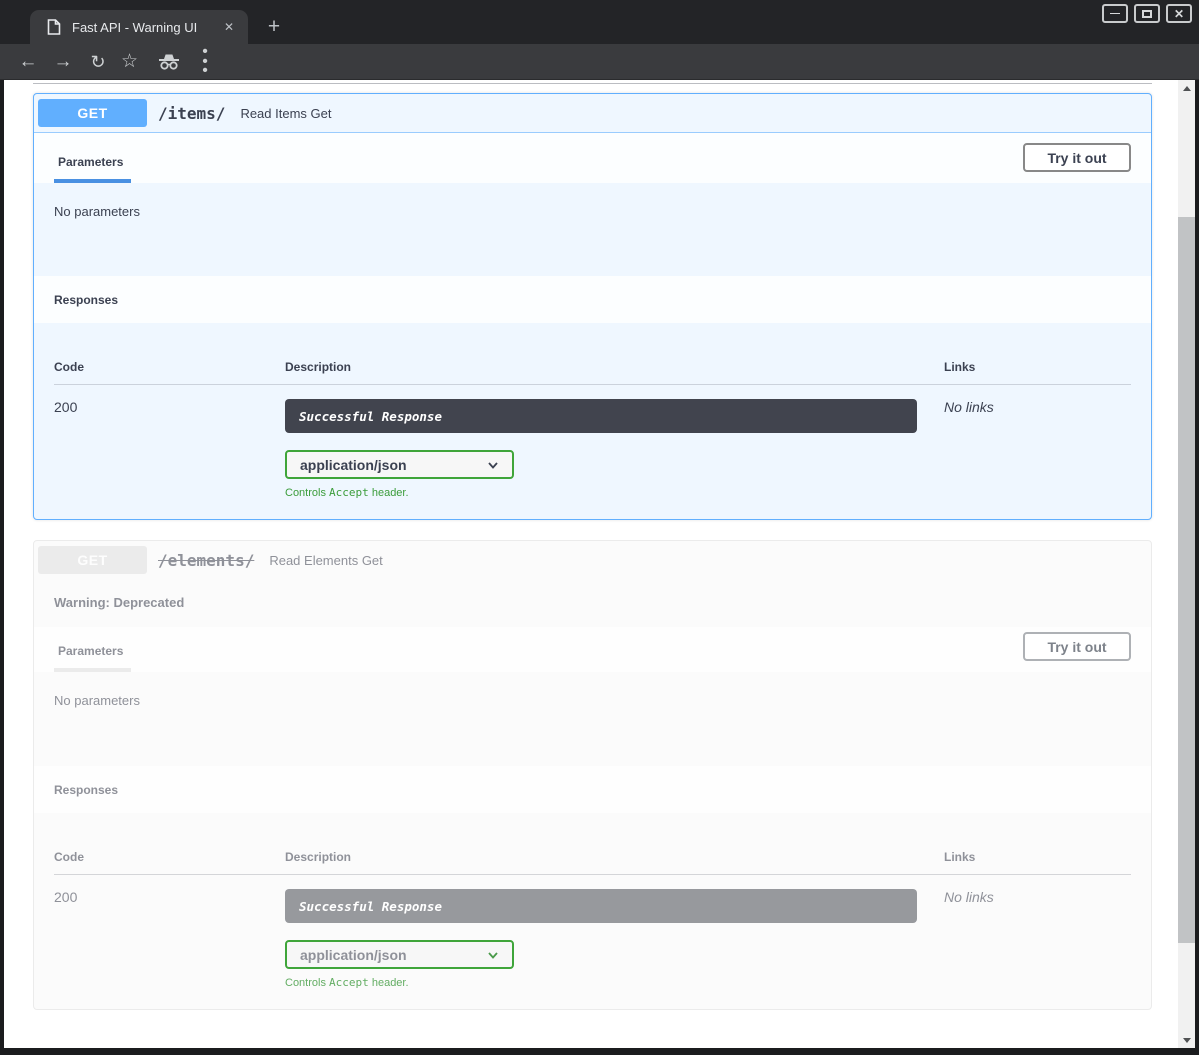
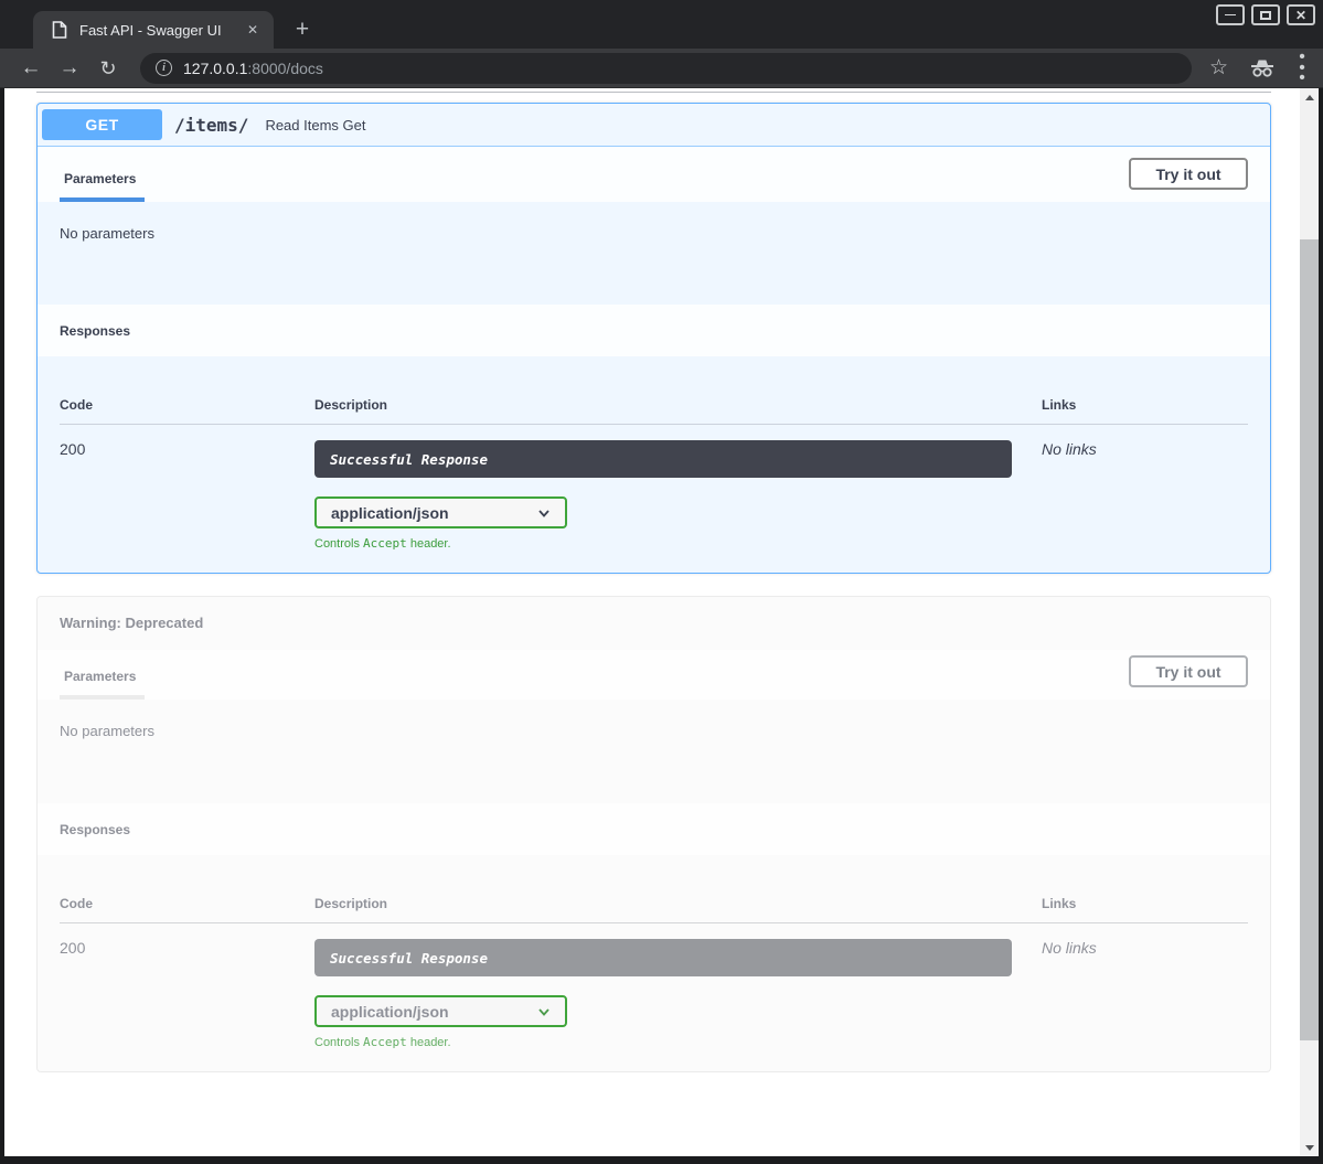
- Fast API - Warning UI
+ Fast API - Swagger UI
  ✕
  +
  —
  ✕
  ←
  →
  ↻
+ i
+ 127.0.0.1:8000/docs
  ☆
  •
  •
  •
  GET
  /items/
  Read Items Get
  Parameters
  Try it out
  No parameters
  Responses
  Code
  Description
  Links
  200
  Successful Response
  application/json
  Controls Accept header.
  No links
- /elements/
- Read Elements Get
  Warning: Deprecated
  Parameters
  Try it out
  No parameters
  Responses
  Code
  Description
  Links
  200
  Successful Response
  application/json
  Controls Accept header.
  No links
